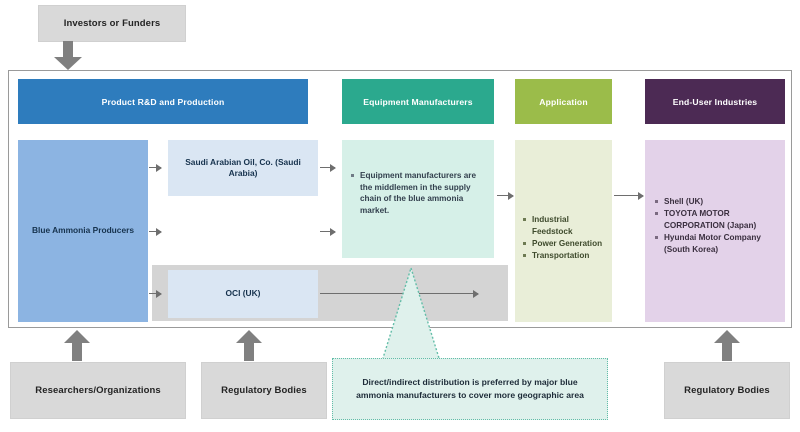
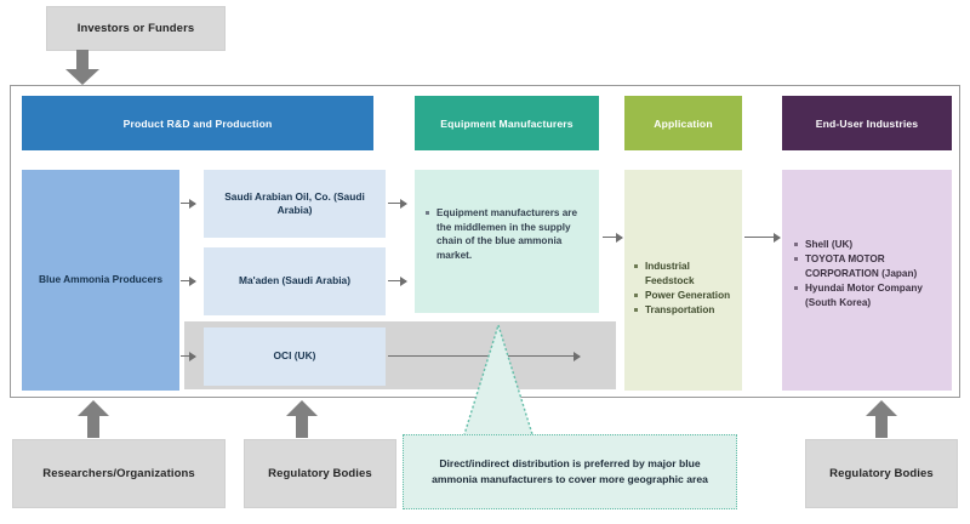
  Investors or Funders
  Product R&D and Production
  Equipment Manufacturers
  Application
  End-User Industries
  Industrial Feedstock
  Power Generation
  Transportation
  Shell (UK)
  TOYOTA MOTOR CORPORATION (Japan)
  Hyundai Motor Company (South Korea)
  Equipment manufacturers are the middlemen in the supply chain of the blue ammonia market.
  Blue Ammonia Producers
  Saudi Arabian Oil, Co. (Saudi Arabia)
+ Ma'aden (Saudi Arabia)
  OCI (UK)
  Direct/indirect distribution is preferred by major blue ammonia manufacturers to cover more geographic area
  Researchers/Organizations
  Regulatory Bodies
  Regulatory Bodies
